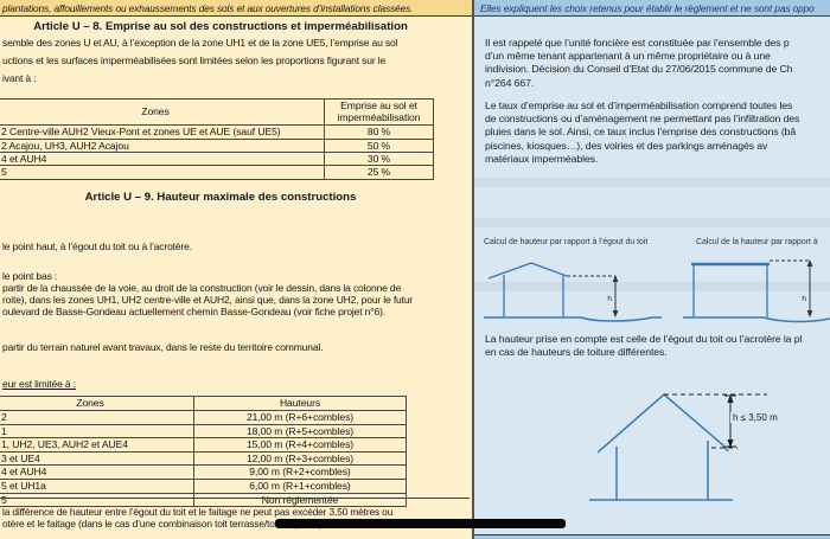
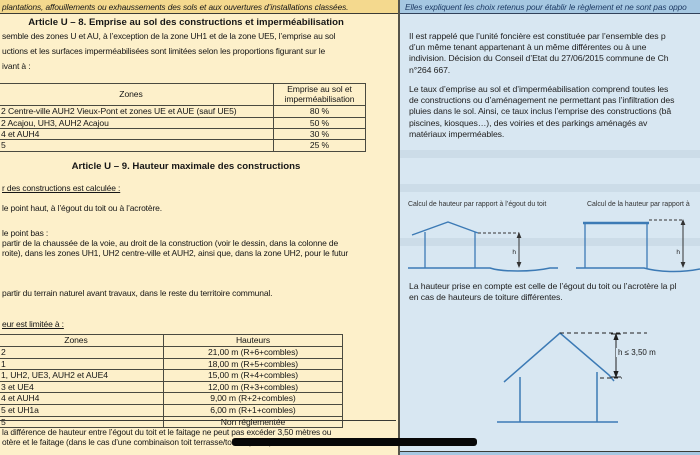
  plantations, affouillements ou exhaussements des sols et aux ouvertures d’installations classées.
  Article U – 8. Emprise au sol des constructions et imperméabilisation
  semble des zones U et AU, à l’exception de la zone UH1 et de la zone UE5, l’emprise au sol
  uctions et les surfaces imperméabilisées sont limitées selon les proportions figurant sur le
  ivant à :
  Zones	Emprise au sol et imperméabilisation
  2 Centre-ville AUH2 Vieux-Pont et zones UE et AUE (sauf UE5)	80 %
  2 Acajou, UH3, AUH2 Acajou	50 %
  4 et AUH4	30 %
  5	25 %
  Article U – 9. Hauteur maximale des constructions
+ r des constructions est calculée :
  le point haut, à l’égout du toit ou à l’acrotère.
  le point bas :
  partir de la chaussée de la voie, au droit de la construction (voir le dessin, dans la colonne de
  roite), dans les zones UH1, UH2 centre-ville et AUH2, ainsi que, dans la zone UH2, pour le futur
- oulevard de Basse-Gondeau actuellement chemin Basse-Gondeau (voir fiche projet n°6).
  partir du terrain naturel avant travaux, dans le reste du territoire communal.
  eur est limitée à :
  Zones	Hauteurs
  2	21,00 m (R+6+combles)
  1	18,00 m (R+5+combles)
  1, UH2, UE3, AUH2 et AUE4	15,00 m (R+4+combles)
  3 et UE4	12,00 m (R+3+combles)
  4 et AUH4	9,00 m (R+2+combles)
  5 et UH1a	6,00 m (R+1+combles)
  5	Non réglementée
  la différence de hauteur entre l’égout du toit et le faitage ne peut pas excéder 3,50 mètres ou
  otère et le faitage (dans le cas d’une combinaison toit terrasse/to
  Elles expliquent les choix retenus pour établir le règlement et ne sont pas oppo
  Il est rappelé que l’unité foncière est constituée par l’ensemble des p
- d’un même tenant appartenant à un même propriétaire ou à une
+ d’un même tenant appartenant à un même différentes ou à une
  indivision. Décision du Conseil d’Etat du 27/06/2015 commune de Ch
  n°264 667.
  Le taux d’emprise au sol et d’imperméabilisation comprend toutes les
  de constructions ou d’aménagement ne permettant pas l’infiltration des
  pluies dans le sol. Ainsi, ce taux inclus l’emprise des constructions (bâ
  piscines, kiosques…), des voiries et des parkings aménagés av
  matériaux imperméables.
  La hauteur prise en compte est celle de l’égout du toit ou l’acrotère la pl
  en cas de hauteurs de toiture différentes.
  h ≤ 3,50 m
